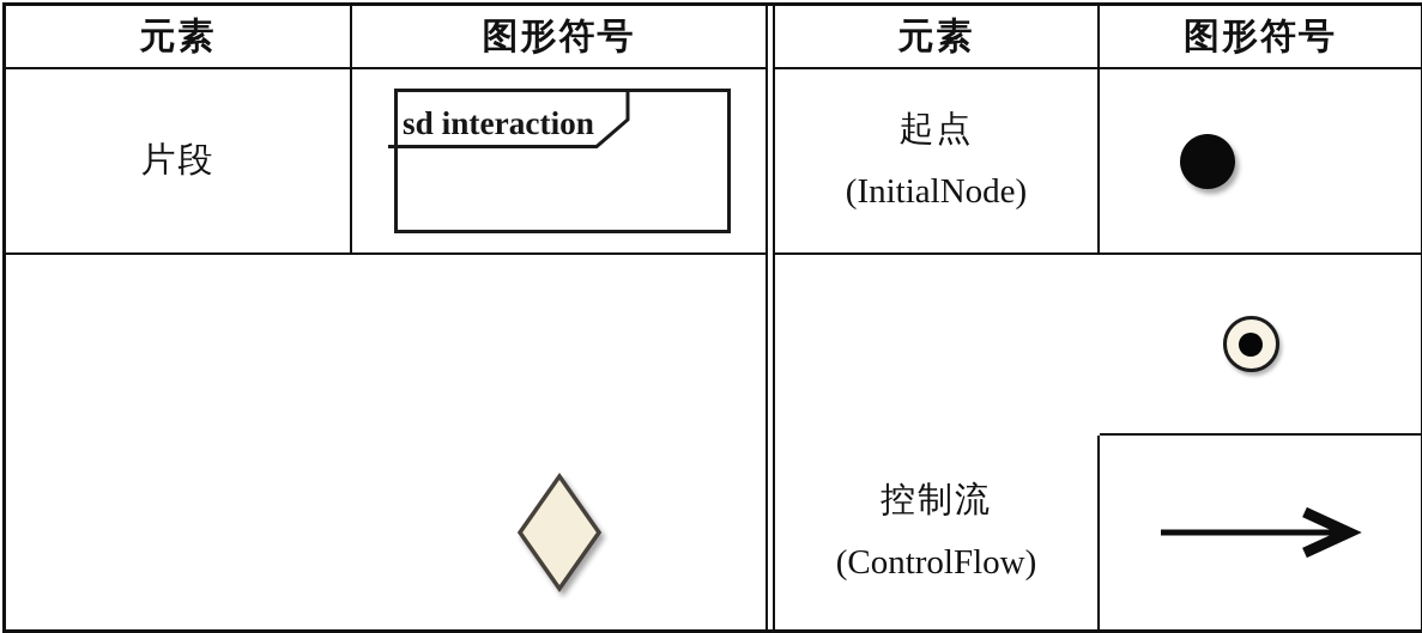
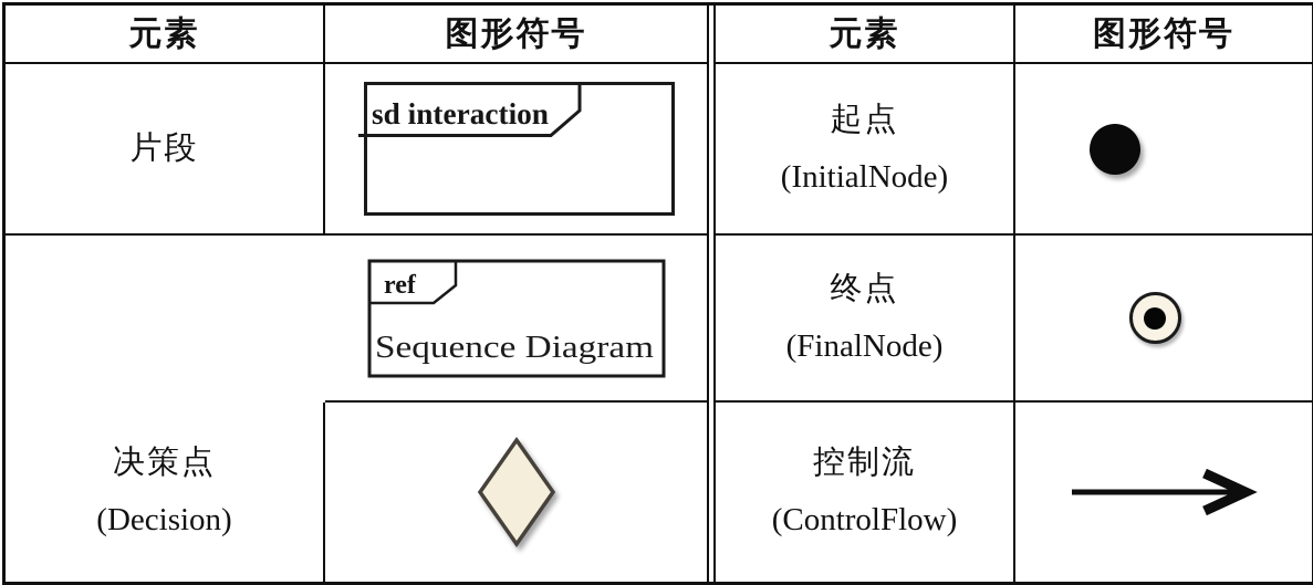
  元素
  图形符号
  元素
  图形符号
  片段
  sd interaction
  起点
  (InitialNode)
+ ref
+ Sequence Diagram
+ 终点
+ (FinalNode)
+ 决策点
+ (Decision)
  控制流
  (ControlFlow)
